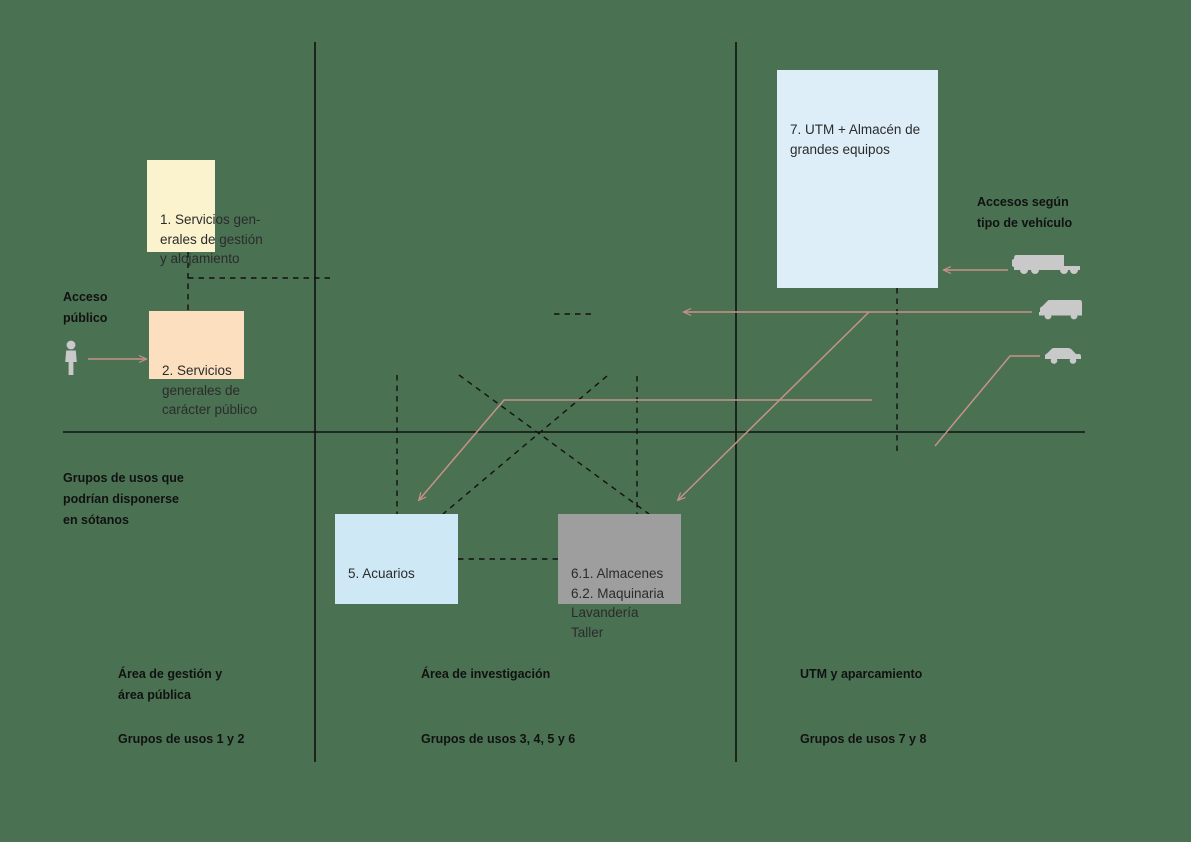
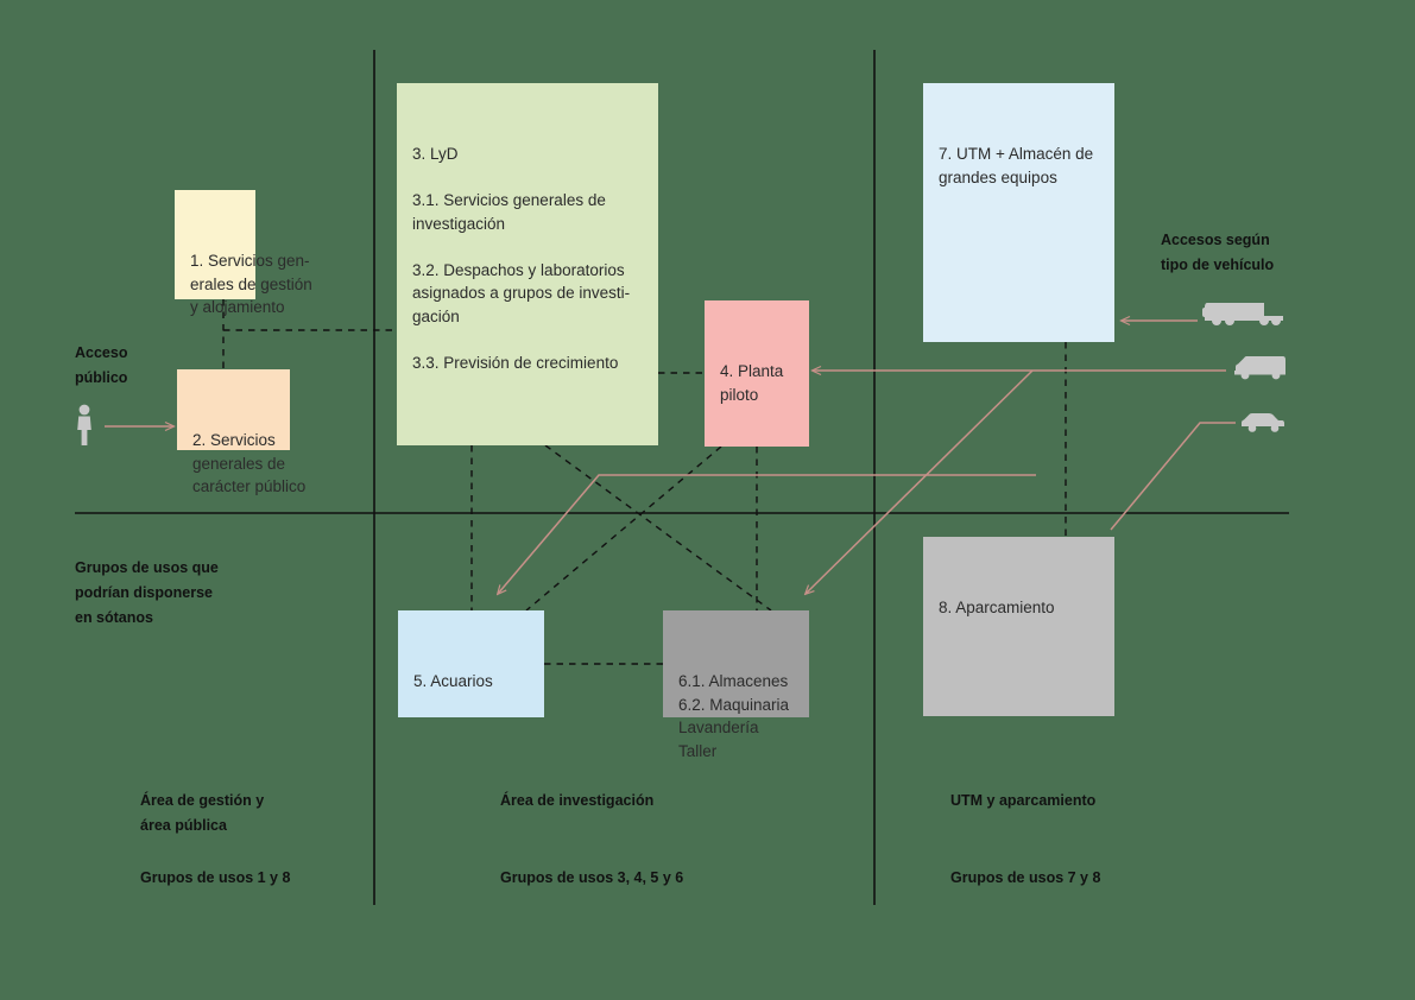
  1. Servicios gen-
  erales de gestión
  y alojamiento
  2. Servicios
  generales de
  carácter público
+ 3. LyD
+ 3.1. Servicios generales de
+ investigación
+ 3.2. Despachos y laboratorios
+ asignados a grupos de investi-
+ gación
+ 3.3. Previsión de crecimiento
+ 4. Planta
+ piloto
  5. Acuarios
  6.1. Almacenes
  6.2. Maquinaria
  Lavandería
  Taller
  7. UTM + Almacén de
  grandes equipos
+ 8. Aparcamiento
  Acceso
  público
  Accesos según
  tipo de vehículo
  Grupos de usos que
  podrían disponerse
  en sótanos
  Área de gestión y
  área pública
- Grupos de usos 1 y 2
+ Grupos de usos 1 y 8
  Área de investigación
  Grupos de usos 3, 4, 5 y 6
  UTM y aparcamiento
  Grupos de usos 7 y 8
